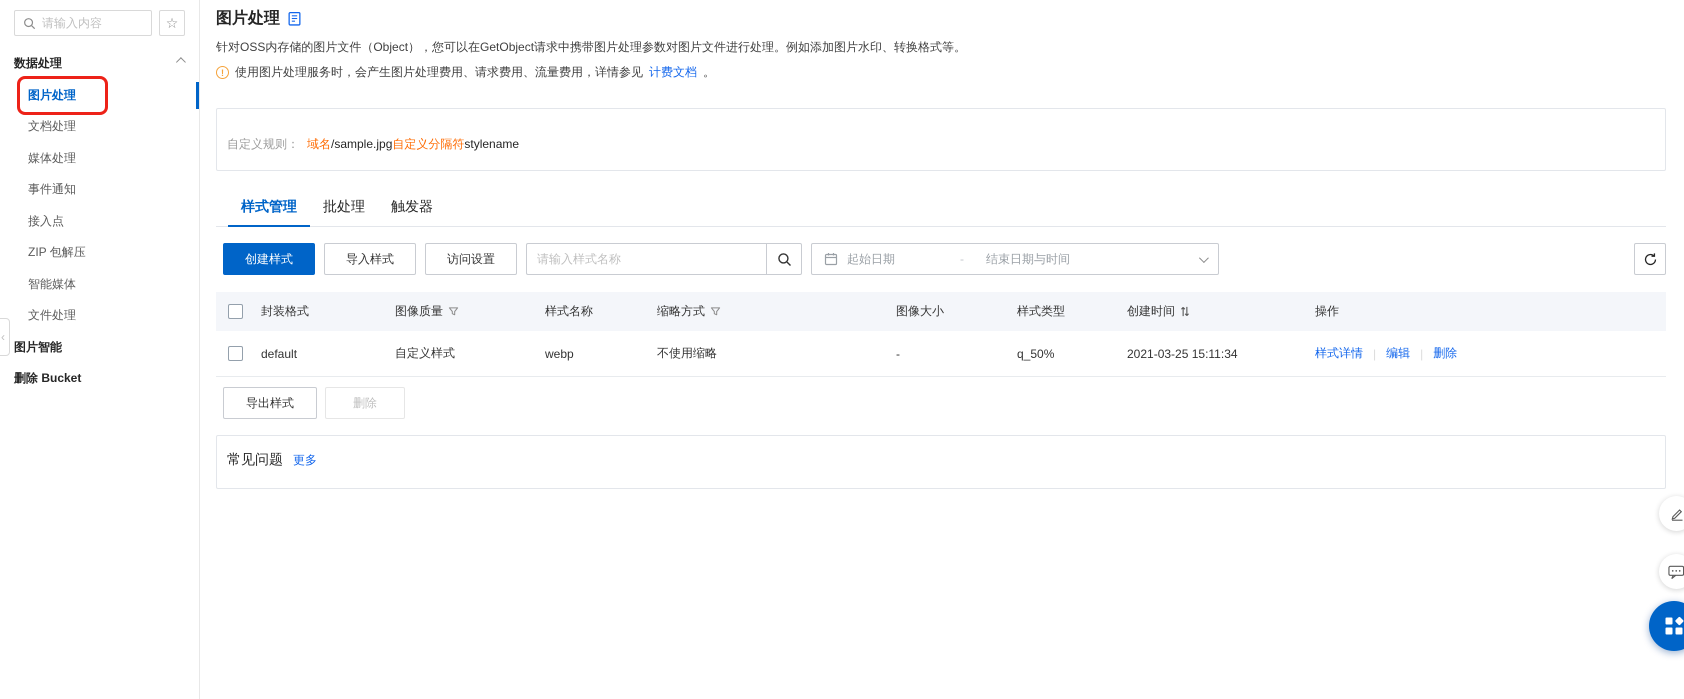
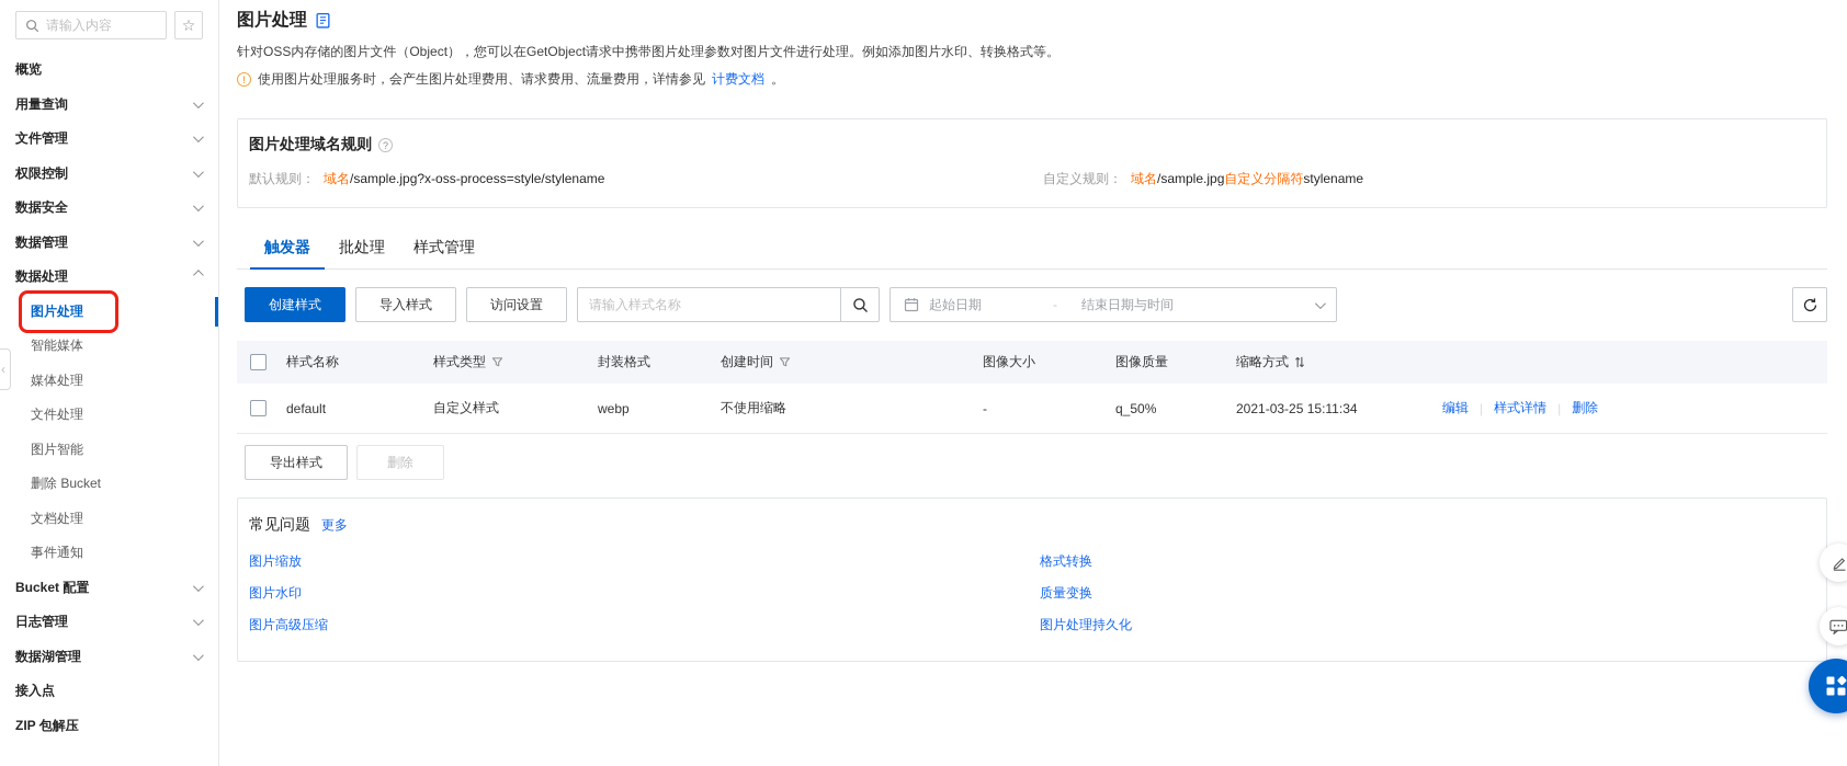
  请输入内容
  ☆
+ 概览
+ 用量查询
+ 文件管理
+ 权限控制
+ 数据安全
+ 数据管理
  数据处理
  图片处理
- 文档处理
+ 智能媒体
  媒体处理
- 事件通知
+ 文件处理
- 接入点
+ 图片智能
- ZIP 包解压
+ 删除 Bucket
- 智能媒体
+ 文档处理
- 文件处理
+ 事件通知
+ Bucket 配置
+ 日志管理
+ 数据湖管理
- 图片智能
+ 接入点
- 删除 Bucket
+ ZIP 包解压
  ‹
  图片处理
  针对OSS内存储的图片文件（Object），您可以在GetObject请求中携带图片处理参数对图片文件进行处理。例如添加图片水印、转换格式等。
  !
  使用图片处理服务时，会产生图片处理费用、请求费用、流量费用，详情参见
  计费文档
  。
+ 图片处理域名规则
+ ?
+ 默认规则： 域名/sample.jpg?x-oss-process=style/stylename
  自定义规则： 域名/sample.jpg自定义分隔符stylename
- 样式管理
+ 触发器
  批处理
- 触发器
+ 样式管理
  创建样式
  导入样式
  访问设置
  请输入样式名称
  起始日期
  -
  结束日期与时间
- 封装格式
+ 样式名称
- 图像质量
+ 样式类型
- 样式名称
+ 封装格式
- 缩略方式
+ 创建时间
  图像大小
- 样式类型
+ 图像质量
- 创建时间
+ 缩略方式
- 操作
  default
  自定义样式
  webp
  不使用缩略
  -
  q_50%
  2021-03-25 15:11:34
- 样式详情
+ 编辑
  |
- 编辑
+ 样式详情
  |
  删除
  导出样式
  删除
  常见问题
  更多
+ 图片缩放
+ 图片水印
+ 图片高级压缩
+ 格式转换
+ 质量变换
+ 图片处理持久化
